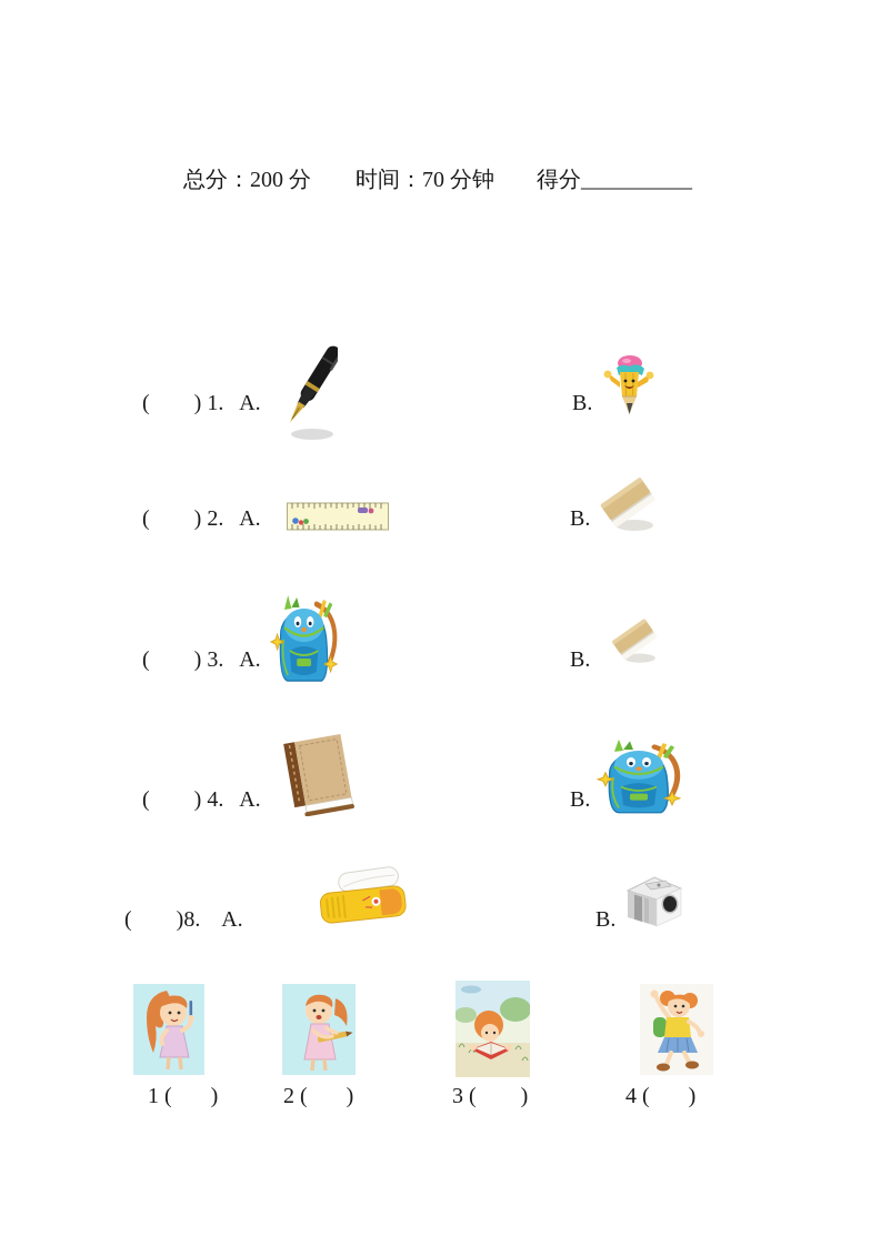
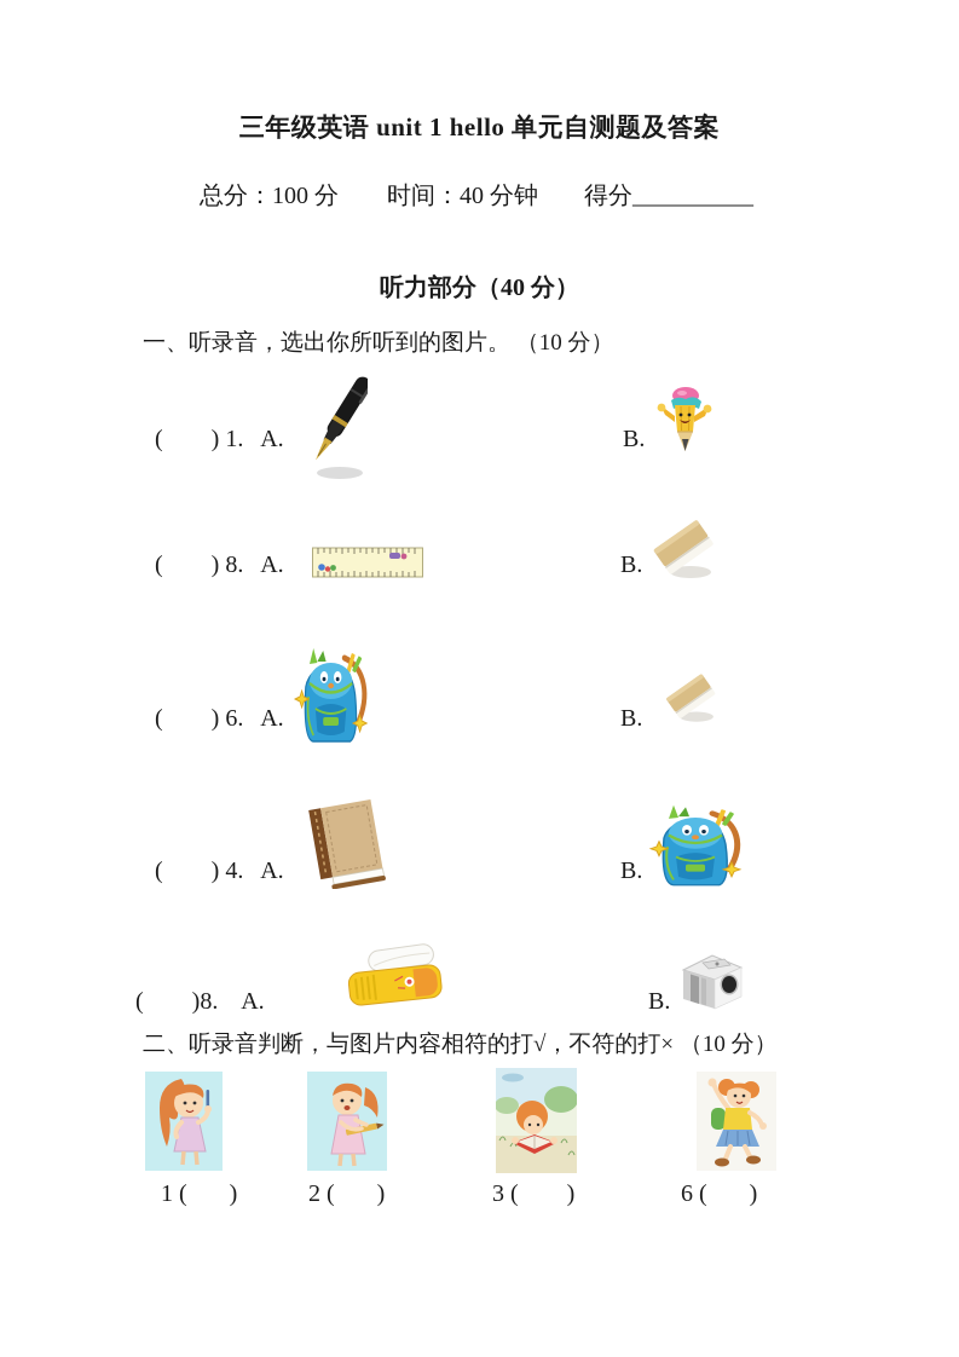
+ 三年级英语 unit 1 hello 单元自测题及答案
- 总分：200 分
+ 总分：100 分
- 时间：70 分钟
+ 时间：40 分钟
  得分__________
+ 听力部分（40 分）
+ 一、听录音，选出你所听到的图片。 （10 分）
  ( ) 1. A.
  B.
- ( ) 2. A.
+ ( ) 8. A.
  B.
- ( ) 3. A.
+ ( ) 6. A.
  B.
  ( ) 4. A.
  B.
  ( )8. A.
  B.
+ 二、听录音判断，与图片内容相符的打√，不符的打× （10 分）
  1 ( )
  2 ( )
  3 ( )
- 4 ( )
+ 6 ( )
